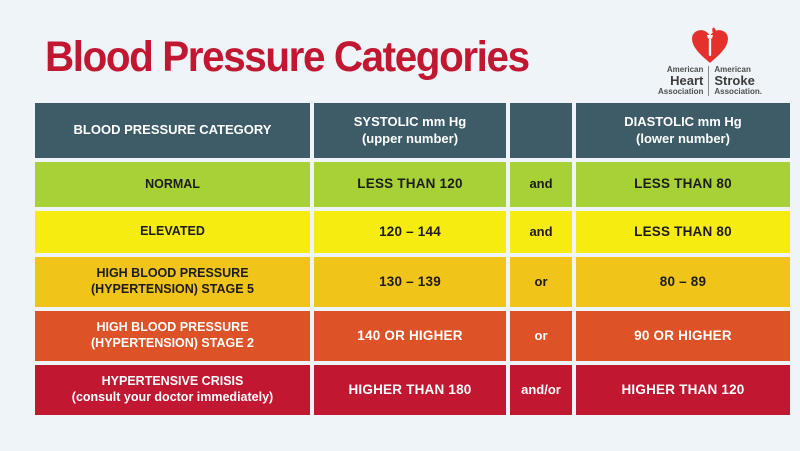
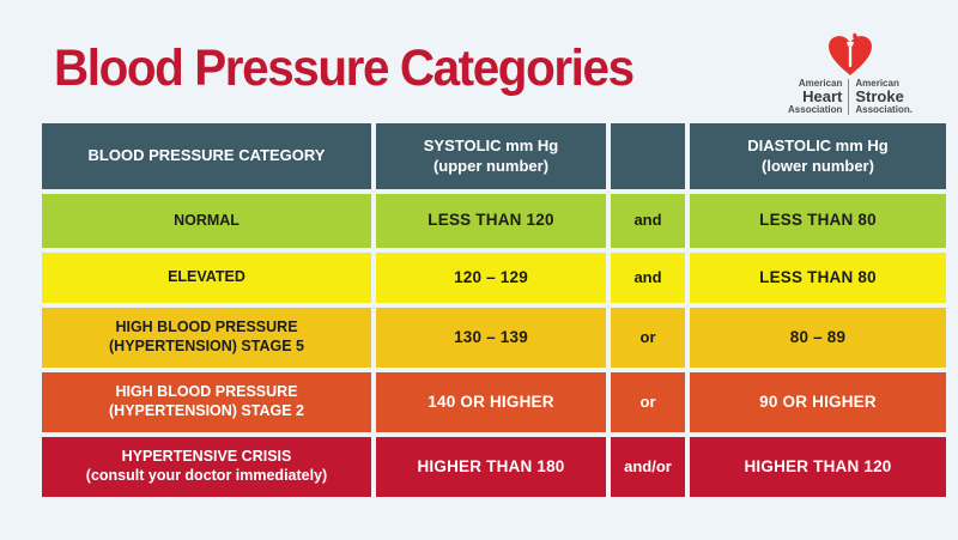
  Blood Pressure Categories
  American
  Heart
  Association
  American
  Stroke
  Association.
  BLOOD PRESSURE CATEGORY
  SYSTOLIC mm Hg
  (upper number)
  DIASTOLIC mm Hg
  (lower number)
  NORMAL
  LESS THAN 120
  and
  LESS THAN 80
  ELEVATED
- 120 – 144
+ 120 – 129
  and
  LESS THAN 80
  HIGH BLOOD PRESSURE
  (HYPERTENSION) STAGE 5
  130 – 139
  or
  80 – 89
  HIGH BLOOD PRESSURE
  (HYPERTENSION) STAGE 2
  140 OR HIGHER
  or
  90 OR HIGHER
  HYPERTENSIVE CRISIS
  (consult your doctor immediately)
  HIGHER THAN 180
  and/or
  HIGHER THAN 120
